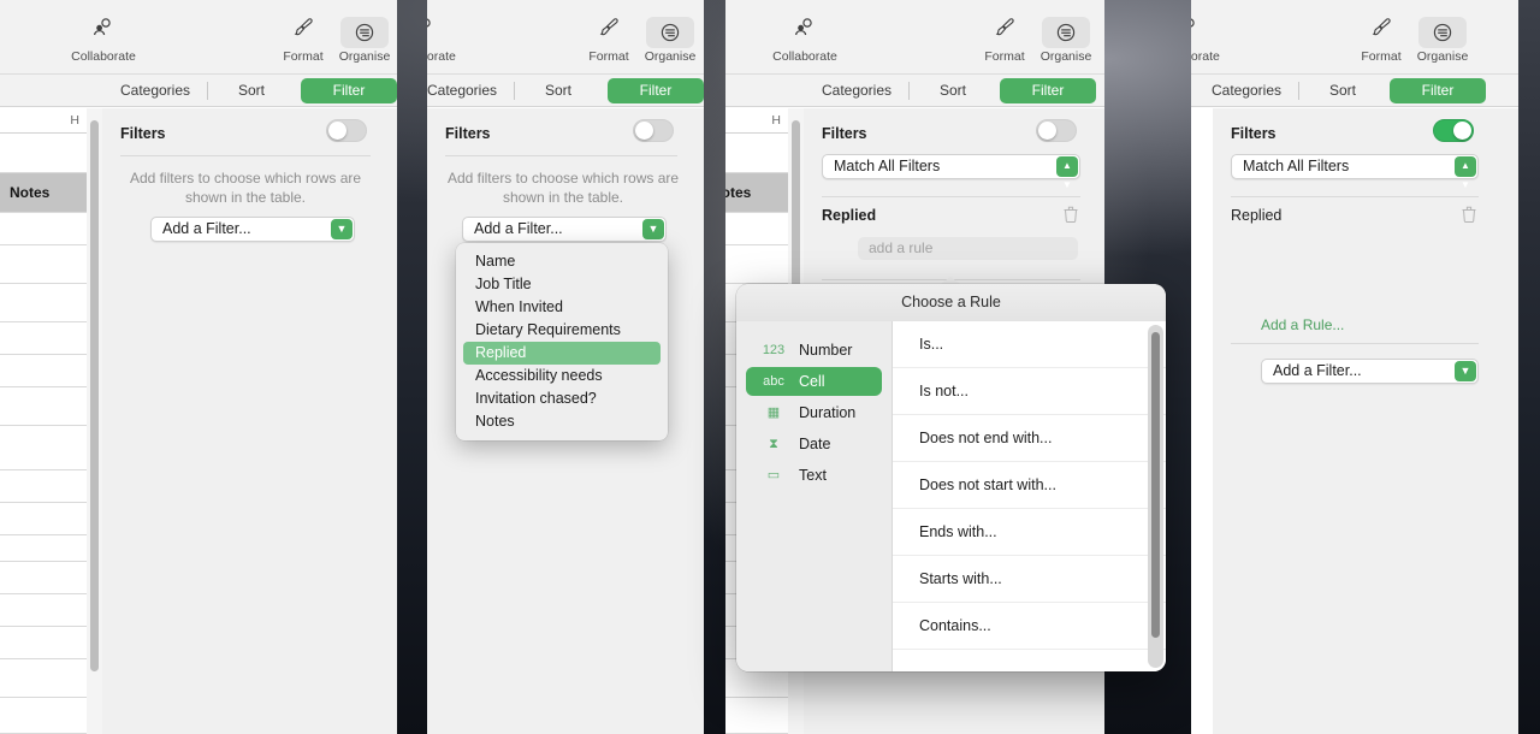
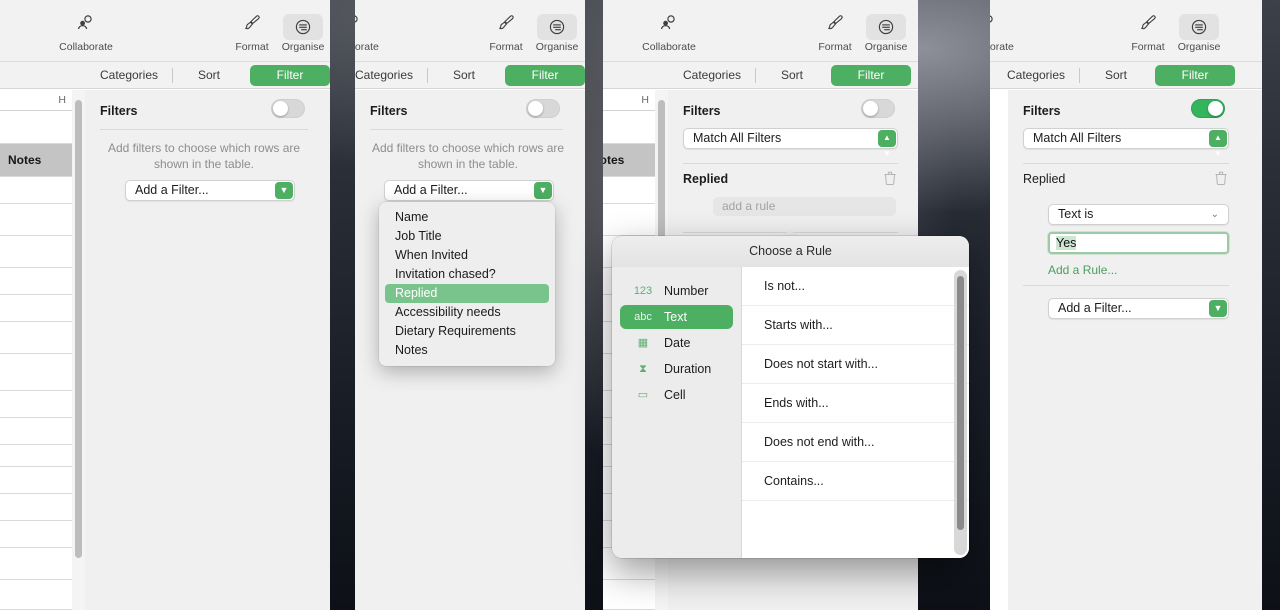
  Collaborate
  Format
  Organise
  Categories
  Sort
  Filter
  H
  Notes
  Filters
  Add filters to choose which rows are
  shown in the table.
  Add a Filter...
  ▼
  Format
  Organise
  Categories
  Sort
  Filter
  Filters
  Add filters to choose which rows are
  shown in the table.
  Add a Filter...
  ▼
  Name
  Job Title
  When Invited
- Dietary Requirements
+ Invitation chased?
  Replied
  Accessibility needs
- Invitation chased?
+ Dietary Requirements
  Notes
  Collaborate
  Format
  Organise
  Categories
  Sort
  Filter
  H
  otes
  Filters
  Match All Filters
  ▲
  ▼
  Replied
  add a rule
  Choose a Rule
  123
  Number
  abc
- Cell
+ Text
  ▦
- Duration
+ Date
  ⧗
- Date
+ Duration
  ▭
- Text
+ Cell
- Is...
  Is not...
- Does not end with...
+ Starts with...
  Does not start with...
  Ends with...
- Starts with...
+ Does not end with...
  Contains...
  Format
  Organise
  Categories
  Sort
  Filter
  Filters
  Match All Filters
  ▲
  ▼
  Replied
+ Text is
+ ⌄
+ Yes
  Add a Rule...
  Add a Filter...
  ▼
